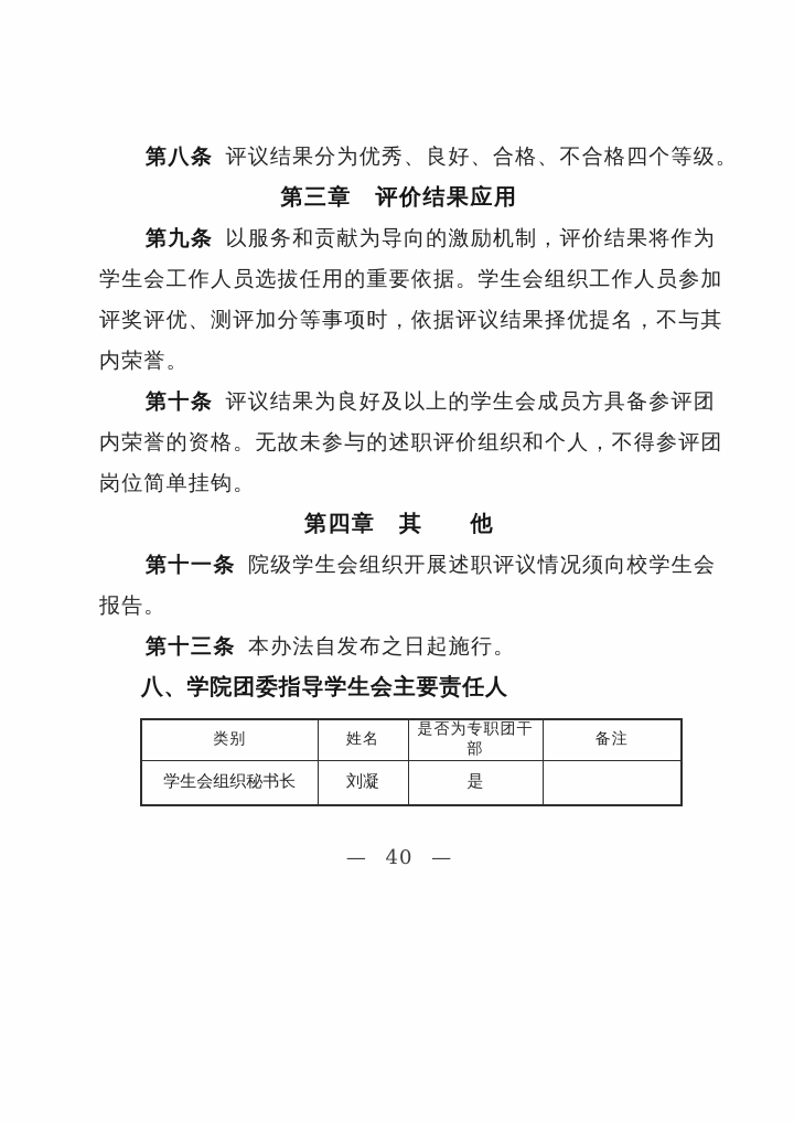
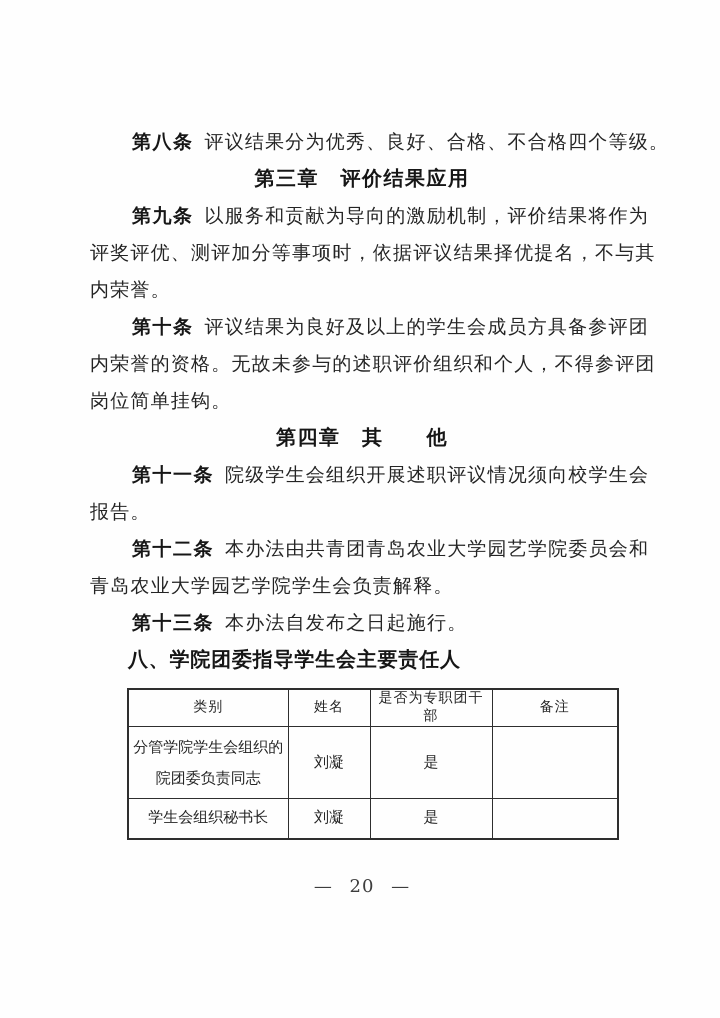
  第八条 评议结果分为优秀、良好、合格、不合格四个等级。
  第三章 评价结果应用
  第九条 以服务和贡献为导向的激励机制，评价结果将作为
- 学生会工作人员选拔任用的重要依据。学生会组织工作人员参加
  评奖评优、测评加分等事项时，依据评议结果择优提名，不与其
  内荣誉。
  第十条 评议结果为良好及以上的学生会成员方具备参评团
  内荣誉的资格。无故未参与的述职评价组织和个人，不得参评团
  岗位简单挂钩。
  第四章 其 他
  第十一条 院级学生会组织开展述职评议情况须向校学生会
  报告。
+ 第十二条 本办法由共青团青岛农业大学园艺学院委员会和
+ 青岛农业大学园艺学院学生会负责解释。
  第十三条 本办法自发布之日起施行。
  八、学院团委指导学生会主要责任人
  类别	姓名	是否为专职团干部	备注
+ 分管学院学生会组织的 院团委负责同志	刘凝	是
  学生会组织秘书长	刘凝	是
- — 40 —
+ — 20 —
